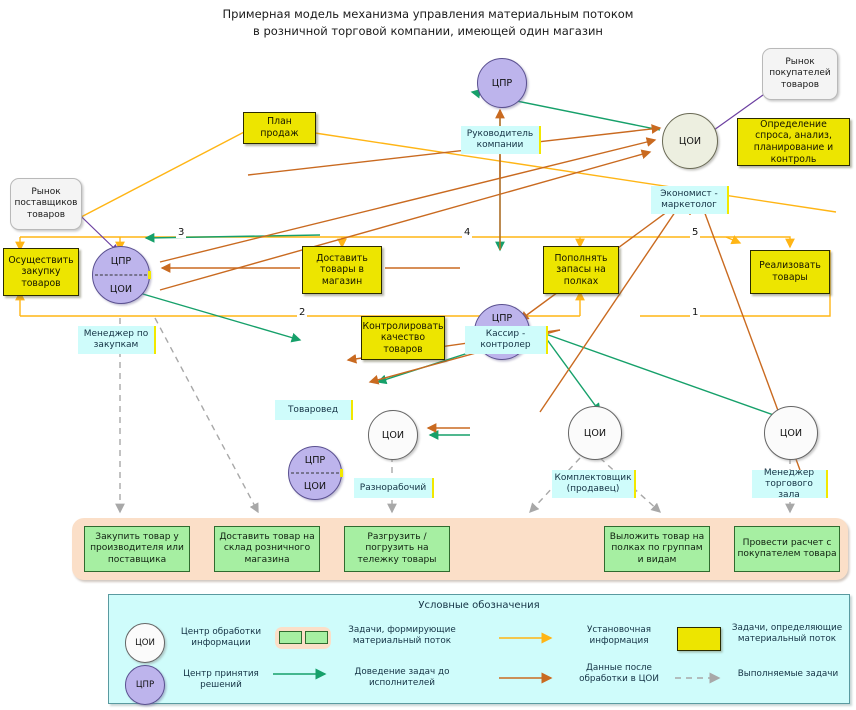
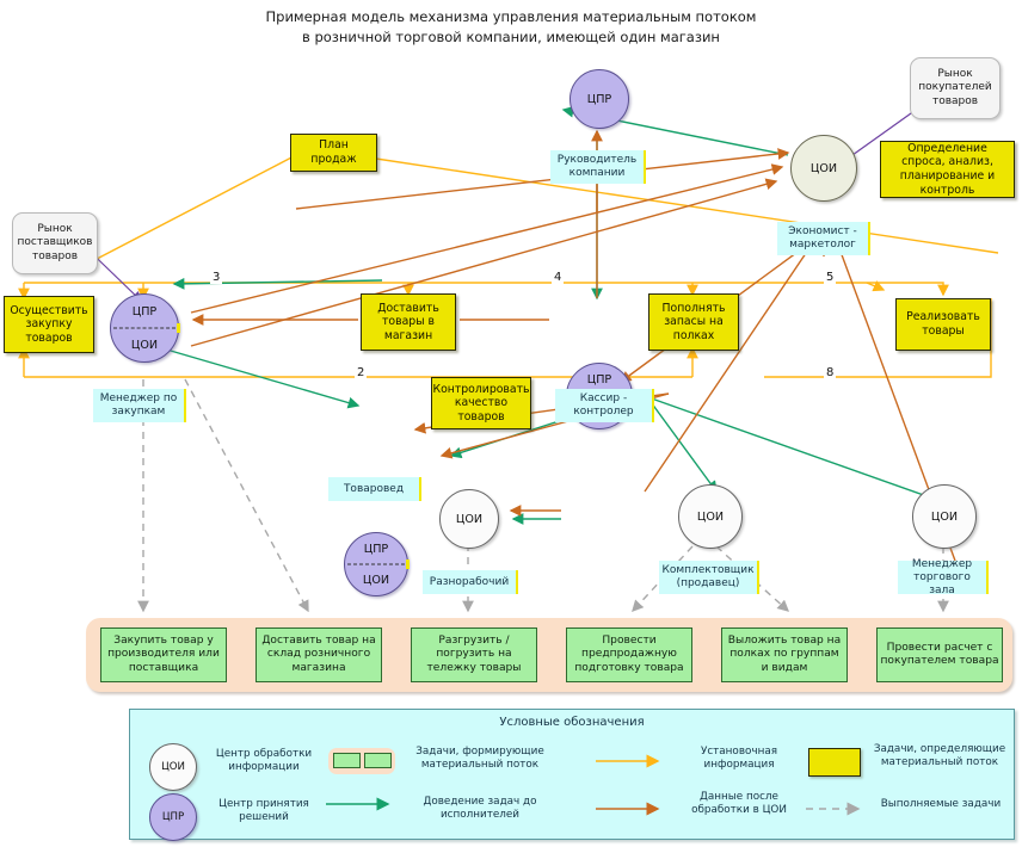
  Примерная модель механизма управления материальным потоком
  в розничной торговой компании, имеющей один магазин
  Рынок поставщиков товаров
  Рынок покупателей товаров
  План продаж
  Определение спроса, анализ, планирование и контроль
  Осуществить закупку товаров
  Доставить товары в магазин
  Пополнять запасы на полках
  Реализовать товары
  Контролировать качество товаров
  ЦПР
  ЦОИ
  ЦПР
  ЦОИ
  ЦПР
  ЦПР
  ЦОИ
  ЦОИ
  ЦОИ
  ЦОИ
  Руководитель компании
  Экономист - маркетолог
  Менеджер по закупкам
  Кассир - контролер
  Товаровед
  Разнорабочий
  Комплектовщик (продавец)
  Менеджер торгового зала
  3
  4
  5
  2
- 1
+ 8
  Закупить товар у производителя или поставщика
  Доставить товар на склад розничного магазина
  Разгрузить / погрузить на тележку товары
+ Провести предпродажную подготовку товара
  Выложить товар на полках по группам и видам
  Провести расчет с покупателем товара
  Условные обозначения
  ЦОИ
  Центр обработки информации
  ЦПР
  Центр принятия решений
  Задачи, формирующие материальный поток
  Доведение задач до исполнителей
  Установочная информация
  Данные после обработки в ЦОИ
  Задачи, определяющие материальный поток
  Выполняемые задачи
